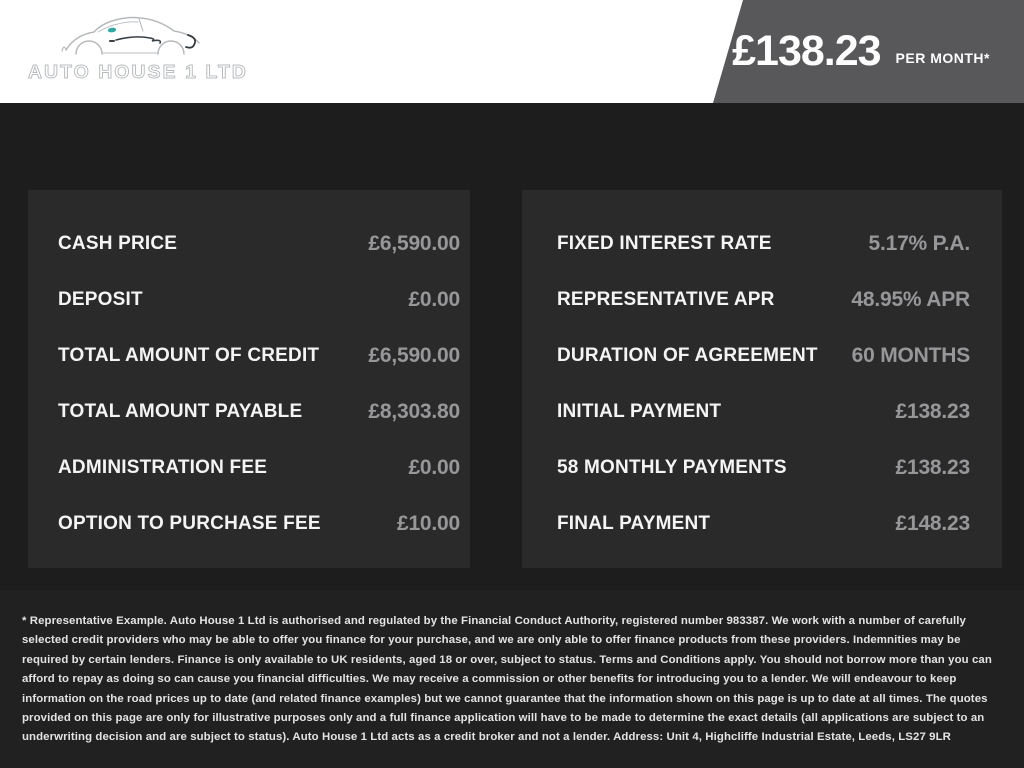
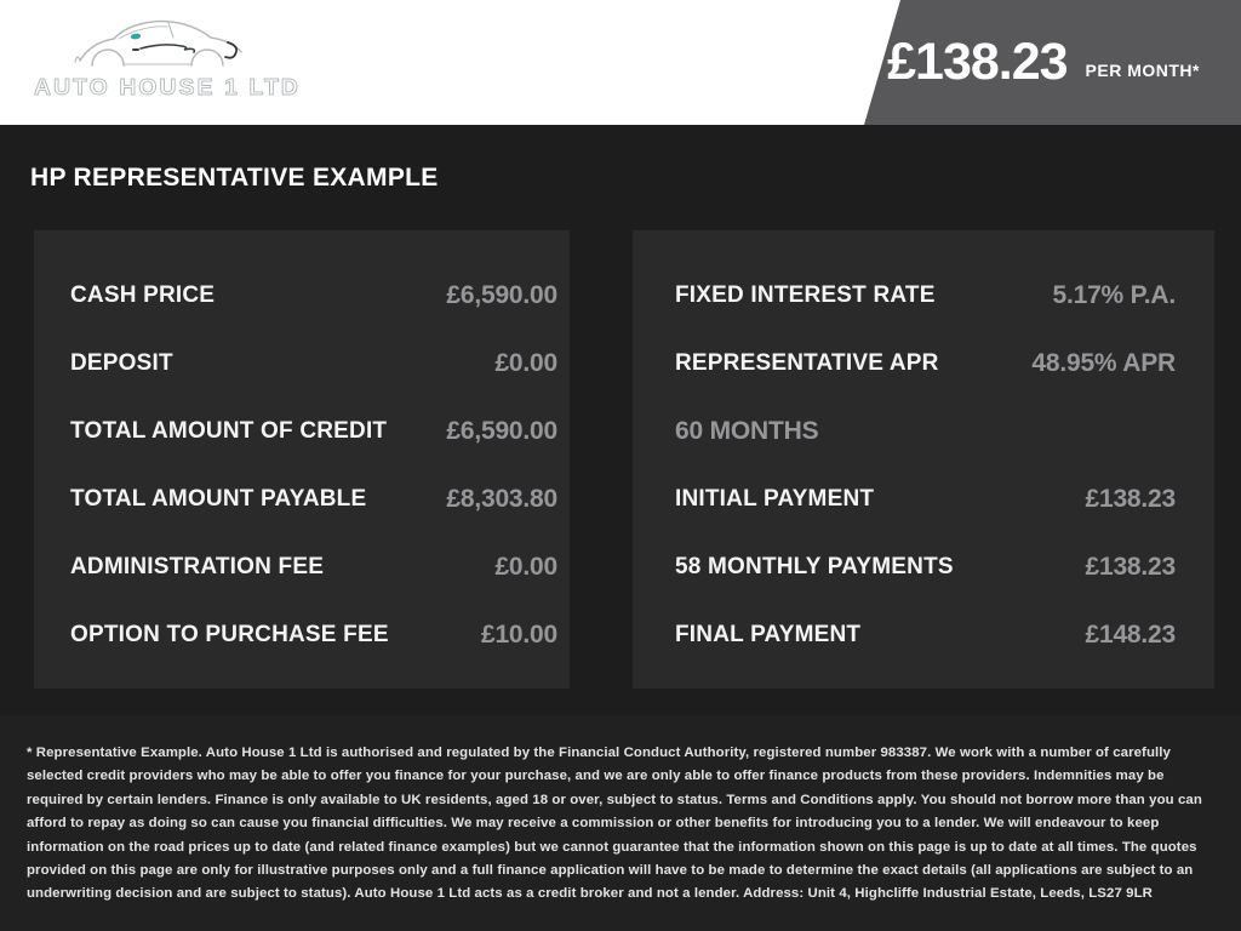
  AUTO HOUSE 1 LTD
  £138.23
  PER MONTH*
+ HP REPRESENTATIVE EXAMPLE
  CASH PRICE
  £6,590.00
  DEPOSIT
  £0.00
  TOTAL AMOUNT OF CREDIT
  £6,590.00
  TOTAL AMOUNT PAYABLE
  £8,303.80
  ADMINISTRATION FEE
  £0.00
  OPTION TO PURCHASE FEE
  £10.00
  FIXED INTEREST RATE
  5.17% P.A.
  REPRESENTATIVE APR
  48.95% APR
- DURATION OF AGREEMENT
  60 MONTHS
  INITIAL PAYMENT
  £138.23
  58 MONTHLY PAYMENTS
  £138.23
  FINAL PAYMENT
  £148.23
  * Representative Example. Auto House 1 Ltd is authorised and regulated by the Financial Conduct Authority, registered number 983387. We work with a number of carefully selected credit providers who may be able to offer you finance for your purchase, and we are only able to offer finance products from these providers. Indemnities may be required by certain lenders. Finance is only available to UK residents, aged 18 or over, subject to status. Terms and Conditions apply. You should not borrow more than you can afford to repay as doing so can cause you financial difficulties. We may receive a commission or other benefits for introducing you to a lender. We will endeavour to keep information on the road prices up to date (and related finance examples) but we cannot guarantee that the information shown on this page is up to date at all times. The quotes provided on this page are only for illustrative purposes only and a full finance application will have to be made to determine the exact details (all applications are subject to an underwriting decision and are subject to status). Auto House 1 Ltd acts as a credit broker and not a lender. Address: Unit 4, Highcliffe Industrial Estate, Leeds, LS27 9LR
